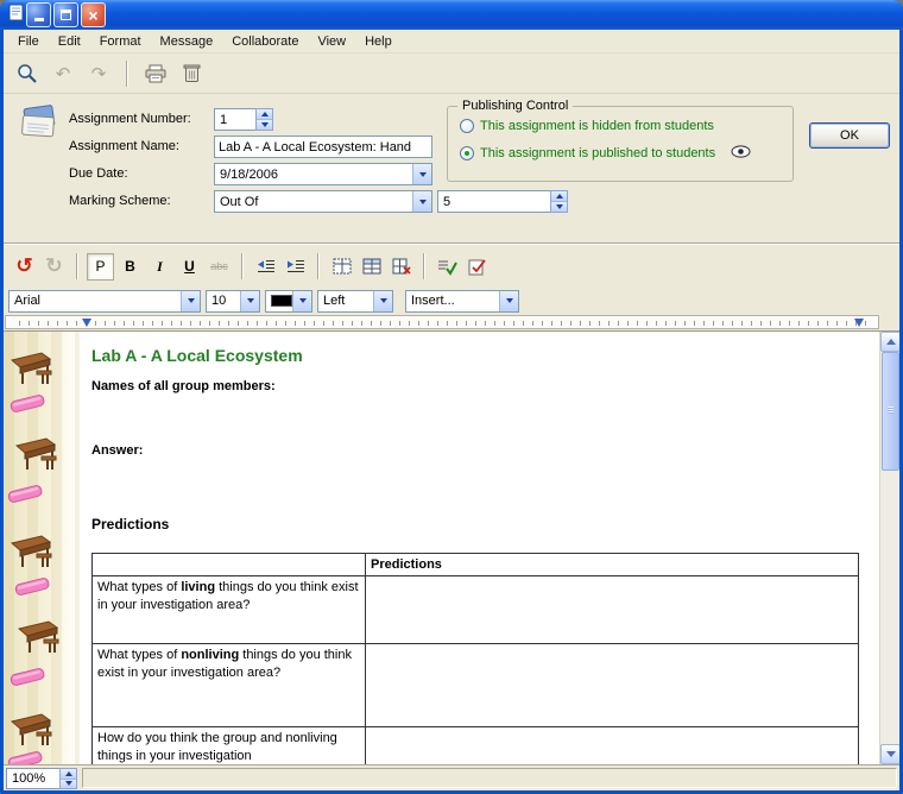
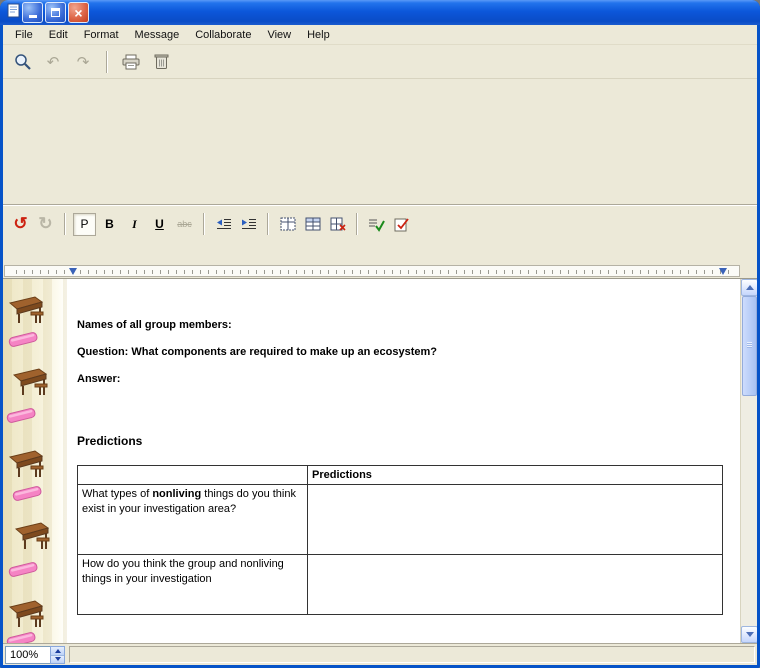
  ×
  File
  Edit
  Format
  Message
  Collaborate
  View
  Help
  ↶
  ↷
- Assignment Number:
- Assignment Name:
- Due Date:
- Marking Scheme:
- 1
- Lab A - A Local Ecosystem: Hand
- 9/18/2006
- Out Of
- 5
- Publishing Control
- This assignment is hidden from students
- This assignment is published to students
- OK
  ↺
  ↻
  P
  B
  I
  U
  abc
- Arial
- 10
- Left
- Insert...
- Lab A - A Local Ecosystem
  Names of all group members:
+ Question: What components are required to make up an ecosystem?
  Answer:
  Predictions
  	Predictions
- What types of living things do you think exist in your investigation area?
  What types of nonliving things do you think exist in your investigation area?
  How do you think the group and nonliving things in your investigation
  100%
